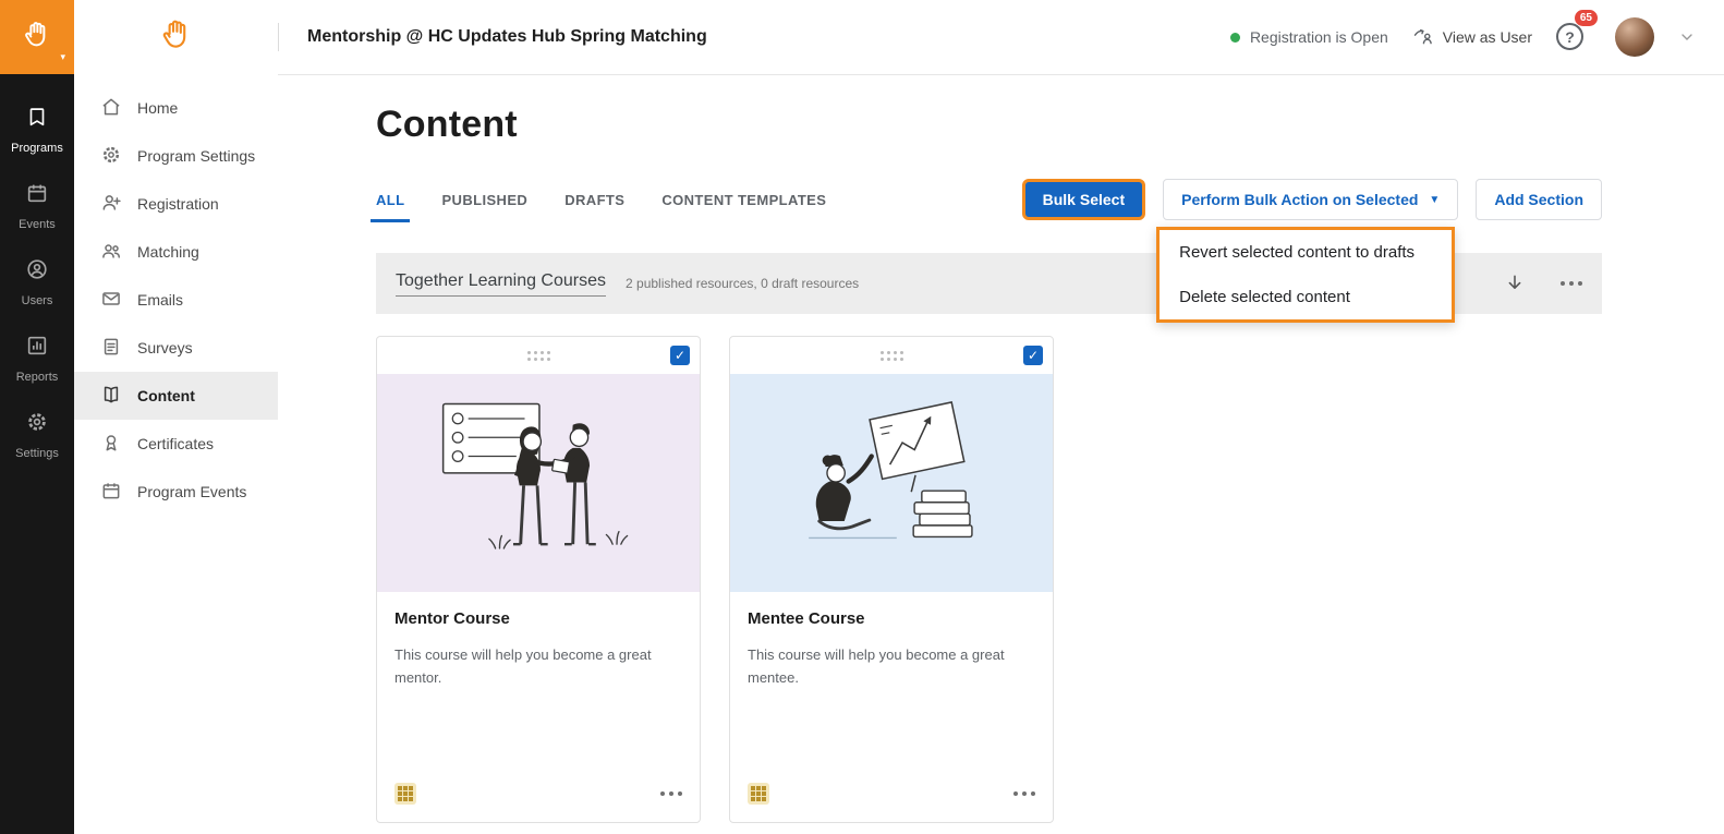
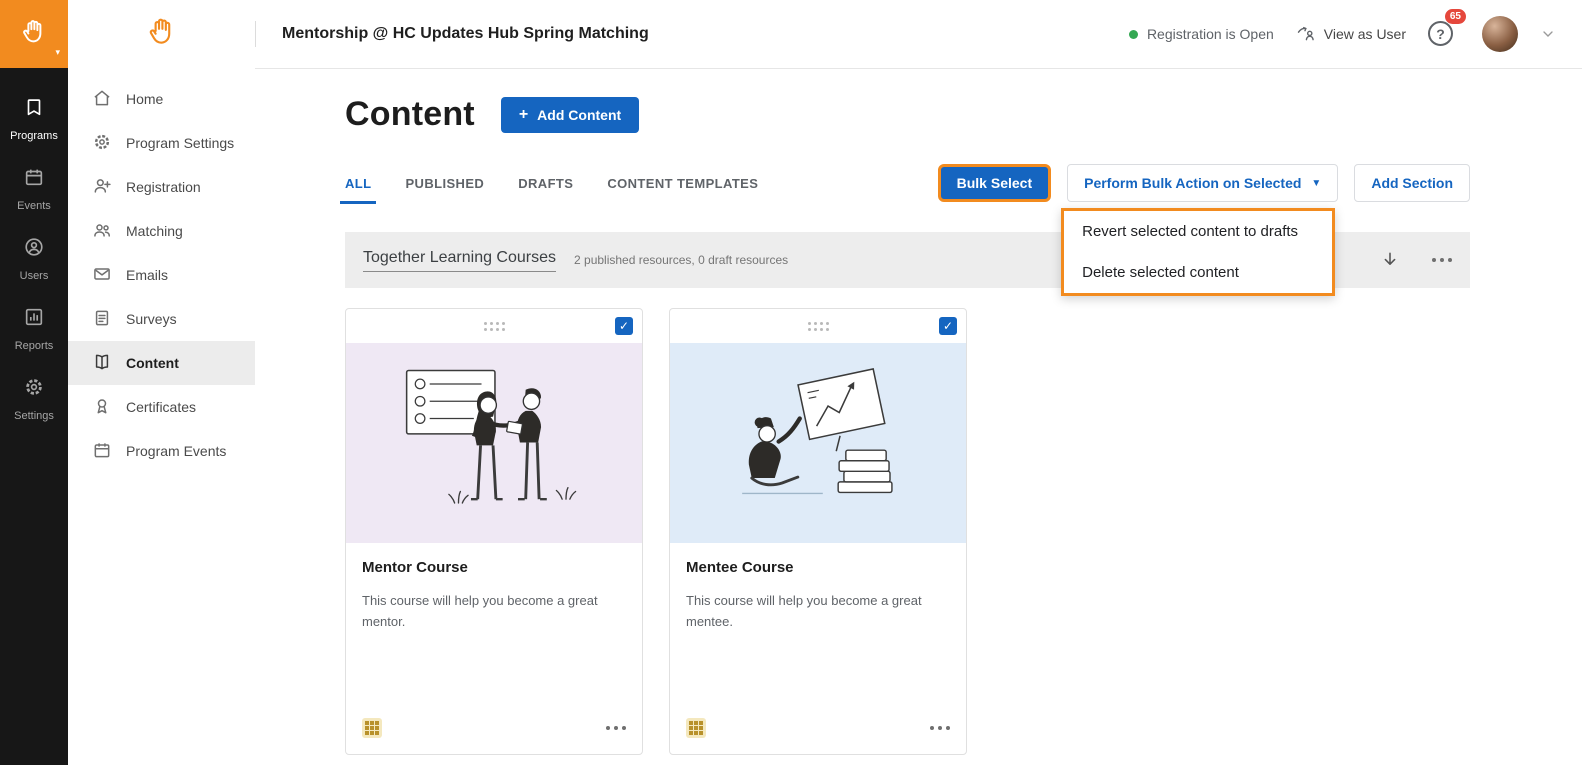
  ▾
  Programs
  Events
  Users
  Reports
  Settings
  Home
  Program Settings
  Registration
  Matching
  Emails
  Surveys
  Content
  Certificates
  Program Events
  Mentorship @ HC Updates Hub Spring Matching
  Registration is Open
  View as User
  ?
  65
  Content
+ +
+ Add Content
  ALL
  PUBLISHED
  DRAFTS
  CONTENT TEMPLATES
  Bulk Select
  Perform Bulk Action on Selected
  ▼
  Revert selected content to drafts
  Delete selected content
  Add Section
  Together Learning Courses
  2 published resources, 0 draft resources
  ✓
  Mentor Course
  This course will help you become a great mentor.
  ✓
  Mentee Course
  This course will help you become a great mentee.
